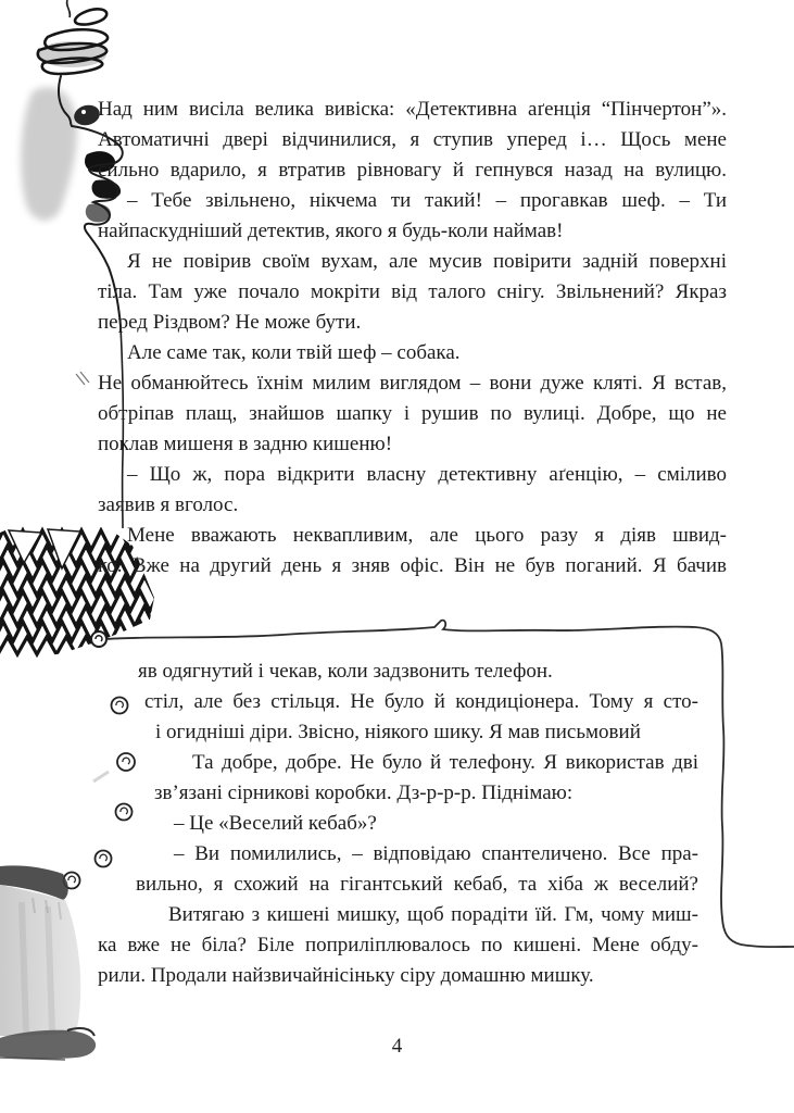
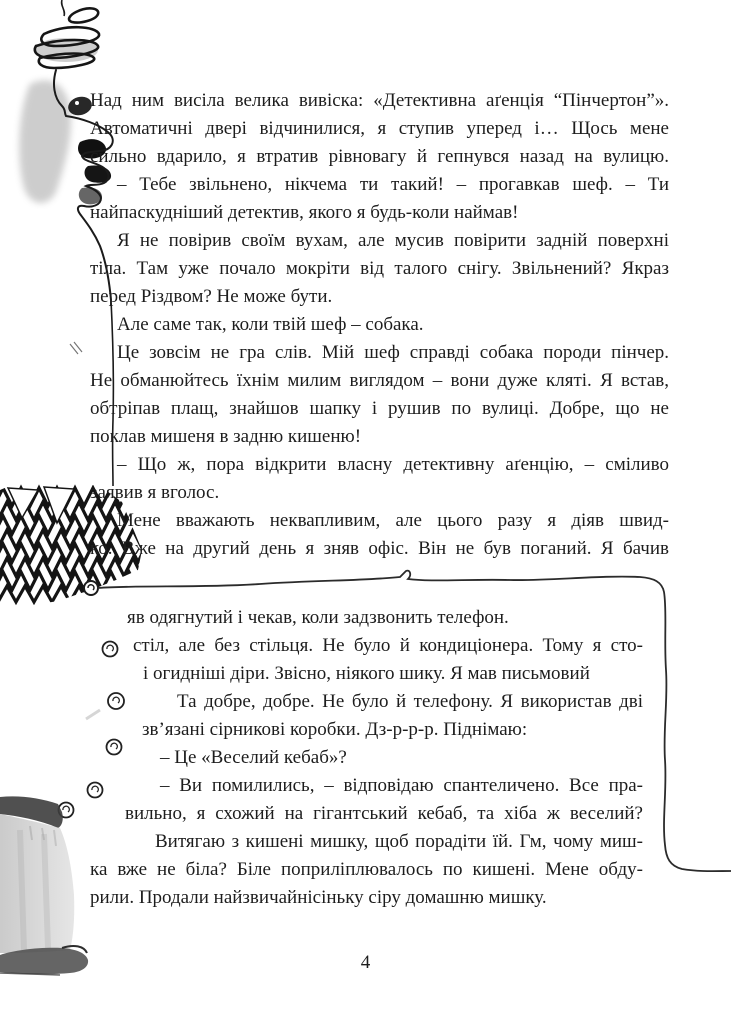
  Над ним висіла велика вивіска: «Детективна аґенція “Пінчертон”».
  Автоматичні двері відчинилися, я ступив уперед і… Щось мене
  сильно вдарило, я втратив рівновагу й гепнувся назад на вулицю.
  – Тебе звільнено, нікчема ти такий! – прогавкав шеф. – Ти
  найпаскудніший детектив, якого я будь-коли наймав!
  Я не повірив своїм вухам, але мусив повірити задній поверхні
  тіла. Там уже почало мокріти від талого снігу. Звільнений? Якраз
  перед Різдвом? Не може бути.
  Але саме так, коли твій шеф – собака.
+ Це зовсім не гра слів. Мій шеф справді собака породи пінчер.
  Не обманюйтесь їхнім милим виглядом – вони дуже кляті. Я встав,
  обтріпав плащ, знайшов шапку і рушив по вулиці. Добре, що не
  поклав мишеня в задню кишеню!
  – Що ж, пора відкрити власну детективну аґенцію, – сміливо
  заявив я вголос.
  Мене вважають неквапливим, але цього разу я діяв швид-
  ко. Вже на другий день я зняв офіс. Він не був поганий. Я бачив
  яв одягнутий і чекав, коли задзвонить телефон.
  стіл, але без стільця. Не було й кондиціонера. Тому я сто-
  і огидніші діри. Звісно, ніякого шику. Я мав письмовий
  Та добре, добре. Не було й телефону. Я використав дві
  зв’язані сірникові коробки. Дз-р-р-р. Піднімаю:
  – Це «Веселий кебаб»?
  – Ви помилились, – відповідаю спантеличено. Все пра-
  вильно, я схожий на гігантський кебаб, та хіба ж веселий?
  Витягаю з кишені мишку, щоб порадіти їй. Гм, чому миш-
  ка вже не біла? Біле поприліплювалось по кишені. Мене обду-
  рили. Продали найзвичайнісіньку сіру домашню мишку.
  4
